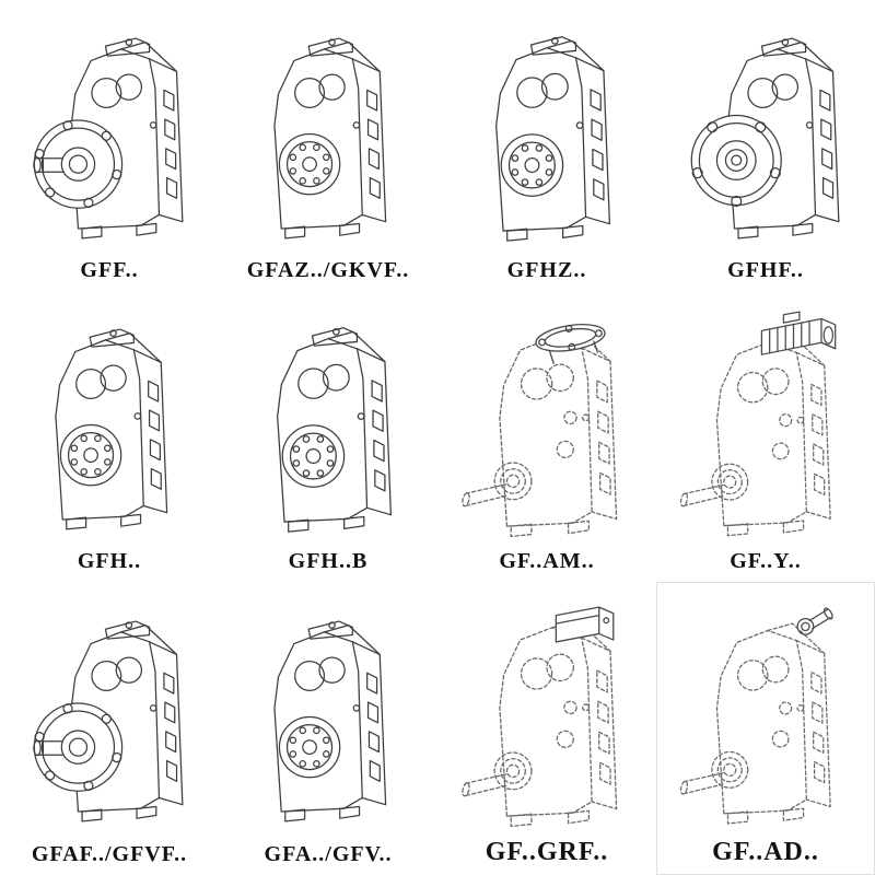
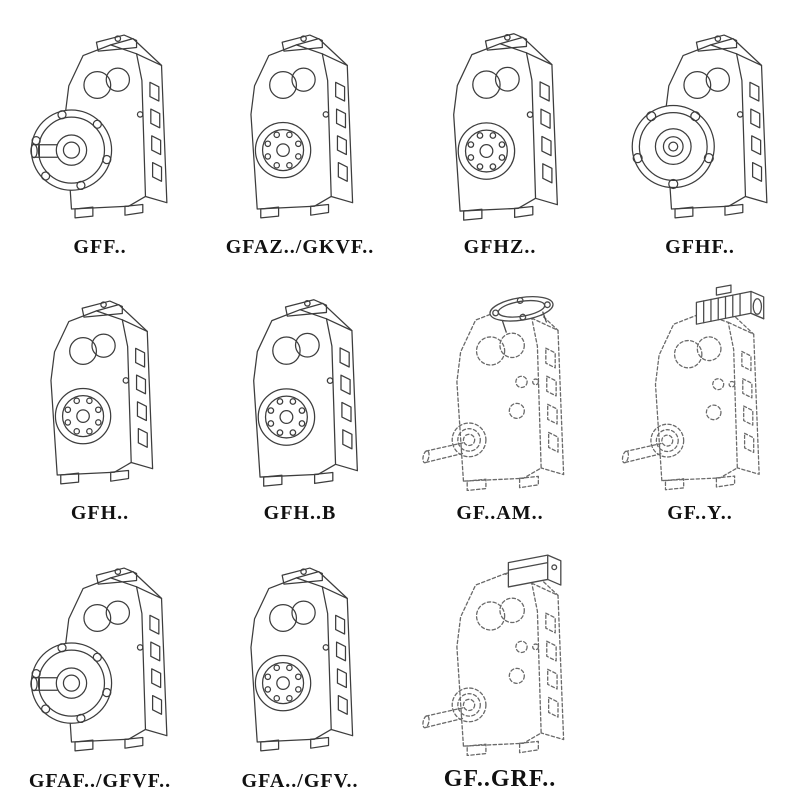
  GFF..
  GFAZ../GKVF..
  GFHZ..
  GFHF..
  GFH..
  GFH..B
  GF..AM..
  GF..Y..
  GFAF../GFVF..
  GFA../GFV..
  GF..GRF..
- GF..AD..
